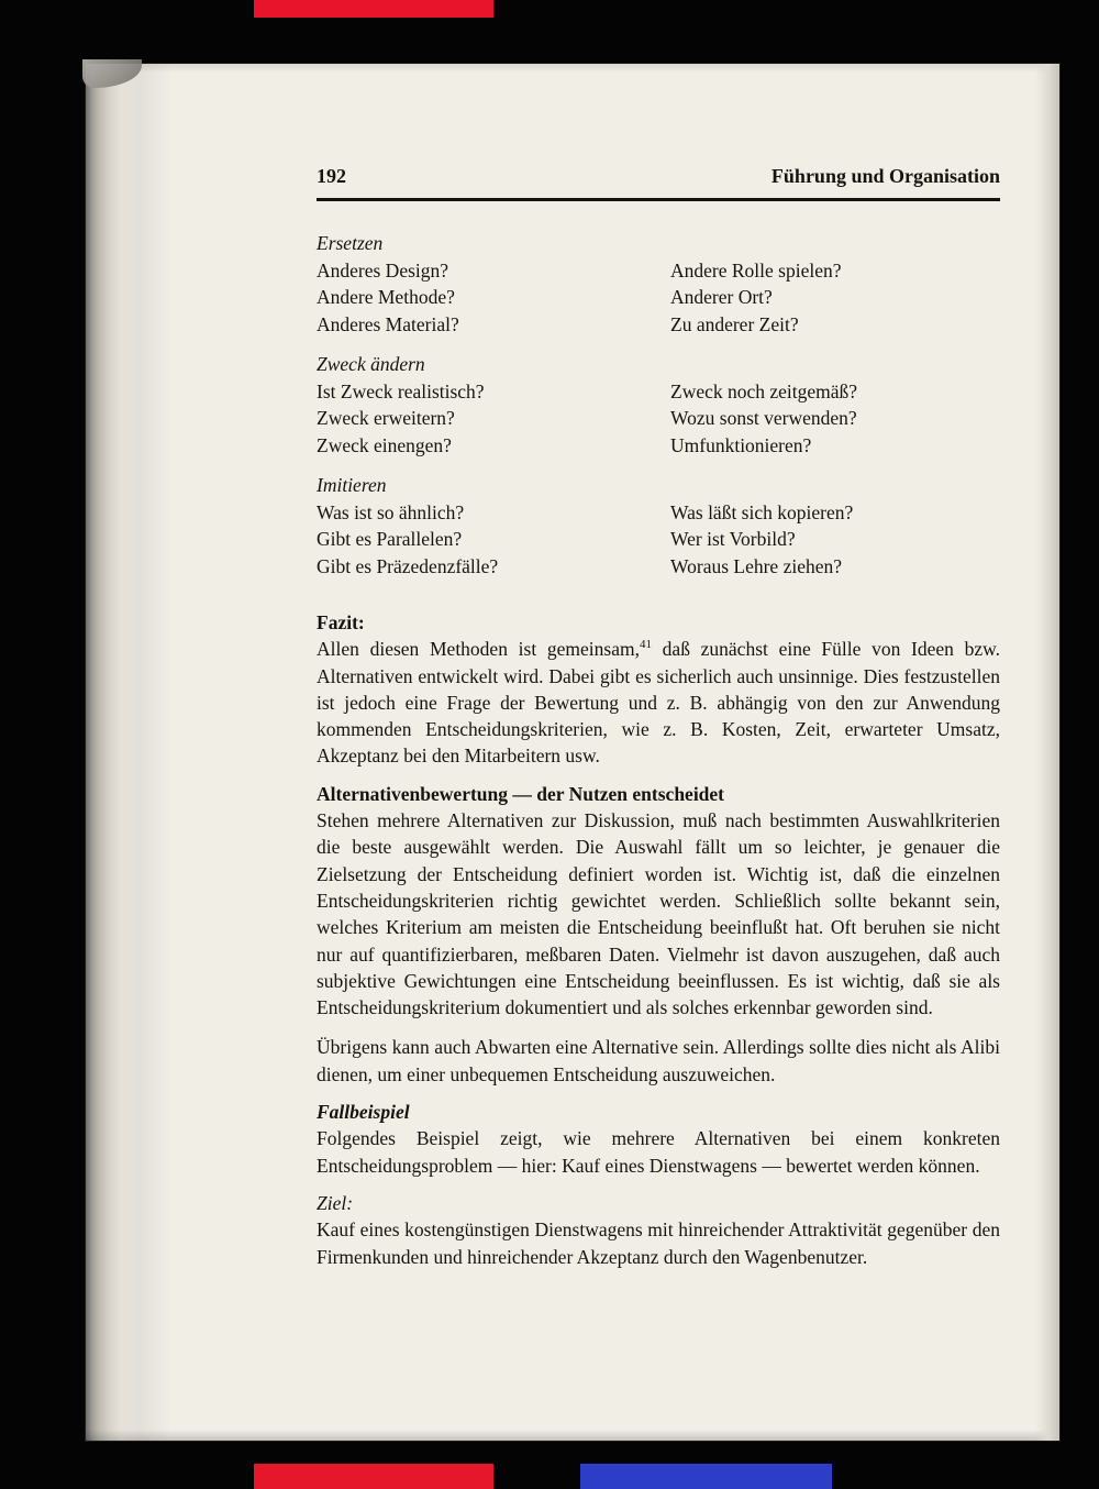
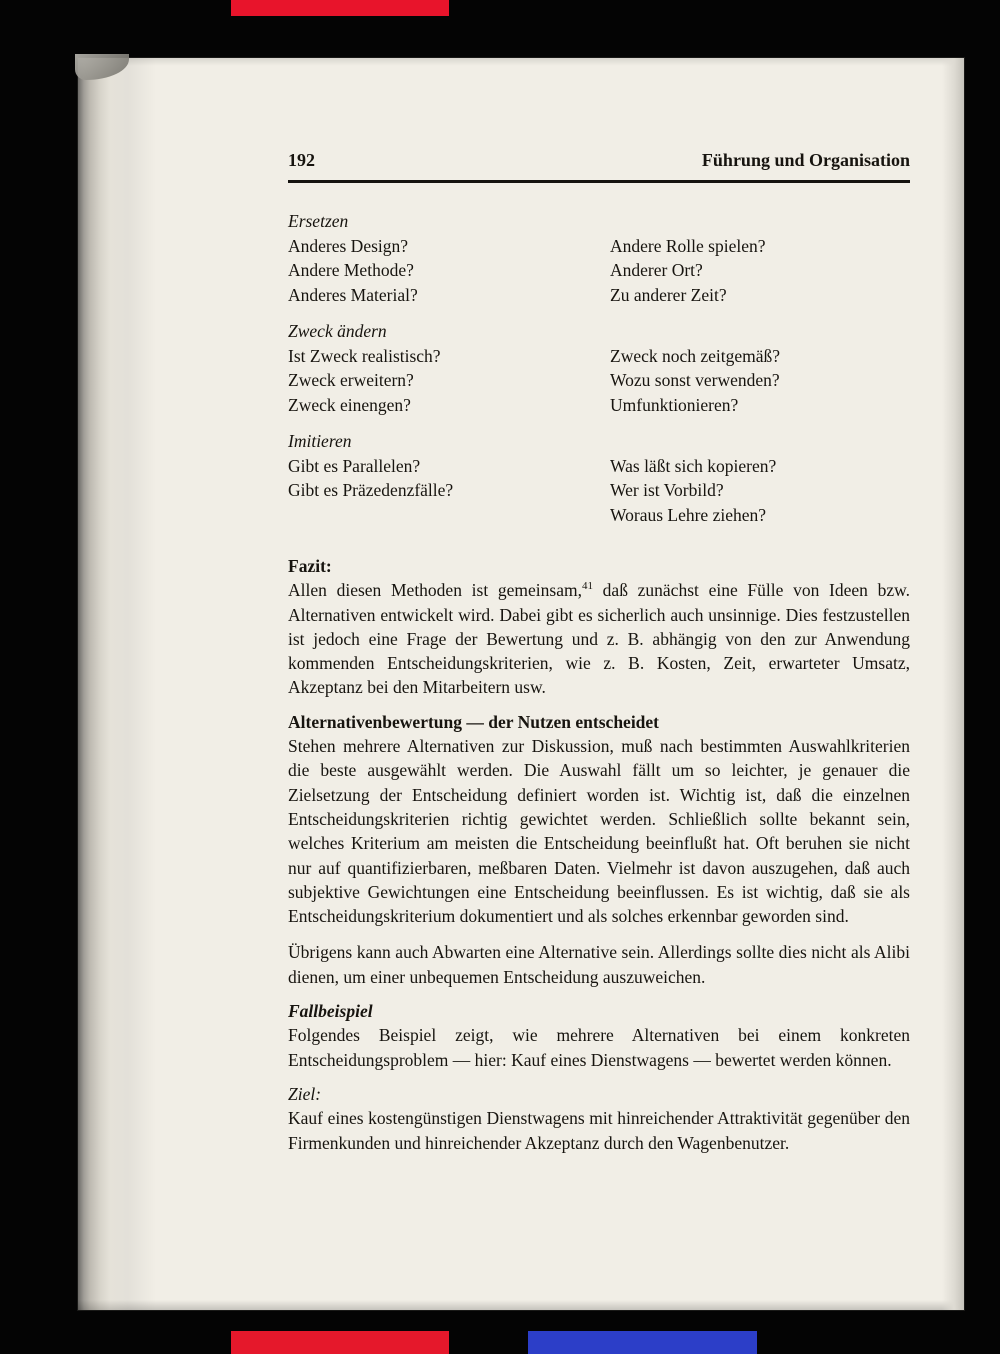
  192
  Führung und Organisation
  Ersetzen
  Anderes Design?
  Andere Methode?
  Anderes Material?
  Andere Rolle spielen?
  Anderer Ort?
  Zu anderer Zeit?
  Zweck ändern
  Ist Zweck realistisch?
  Zweck erweitern?
  Zweck einengen?
  Zweck noch zeitgemäß?
  Wozu sonst verwenden?
  Umfunktionieren?
  Imitieren
- Was ist so ähnlich?
  Gibt es Parallelen?
  Gibt es Präzedenzfälle?
  Was läßt sich kopieren?
  Wer ist Vorbild?
  Woraus Lehre ziehen?
  Fazit:
  Allen diesen Methoden ist gemeinsam,41 daß zunächst eine Fülle von Ideen bzw. Alternativen entwickelt wird. Dabei gibt es sicherlich auch unsinnige. Dies festzustellen ist jedoch eine Frage der Bewertung und z. B. abhängig von den zur Anwendung kommenden Entscheidungskriterien, wie z. B. Kosten, Zeit, erwarteter Umsatz, Akzeptanz bei den Mitarbeitern usw.
  Alternativenbewertung — der Nutzen entscheidet
  Stehen mehrere Alternativen zur Diskussion, muß nach bestimmten Auswahlkriterien die beste ausgewählt werden. Die Auswahl fällt um so leichter, je genauer die Zielsetzung der Entscheidung definiert worden ist. Wichtig ist, daß die einzelnen Entscheidungskriterien richtig gewichtet werden. Schließlich sollte bekannt sein, welches Kriterium am meisten die Entscheidung beeinflußt hat. Oft beruhen sie nicht nur auf quantifizierbaren, meßbaren Daten. Vielmehr ist davon auszugehen, daß auch subjektive Gewichtungen eine Entscheidung beeinflussen. Es ist wichtig, daß sie als Entscheidungskriterium dokumentiert und als solches erkennbar geworden sind.
  Übrigens kann auch Abwarten eine Alternative sein. Allerdings sollte dies nicht als Alibi dienen, um einer unbequemen Entscheidung auszuweichen.
  Fallbeispiel
  Folgendes Beispiel zeigt, wie mehrere Alternativen bei einem konkreten Entscheidungsproblem — hier: Kauf eines Dienstwagens — bewertet werden können.
  Ziel:
  Kauf eines kostengünstigen Dienstwagens mit hinreichender Attraktivität gegenüber den Firmenkunden und hinreichender Akzeptanz durch den Wagenbenutzer.
